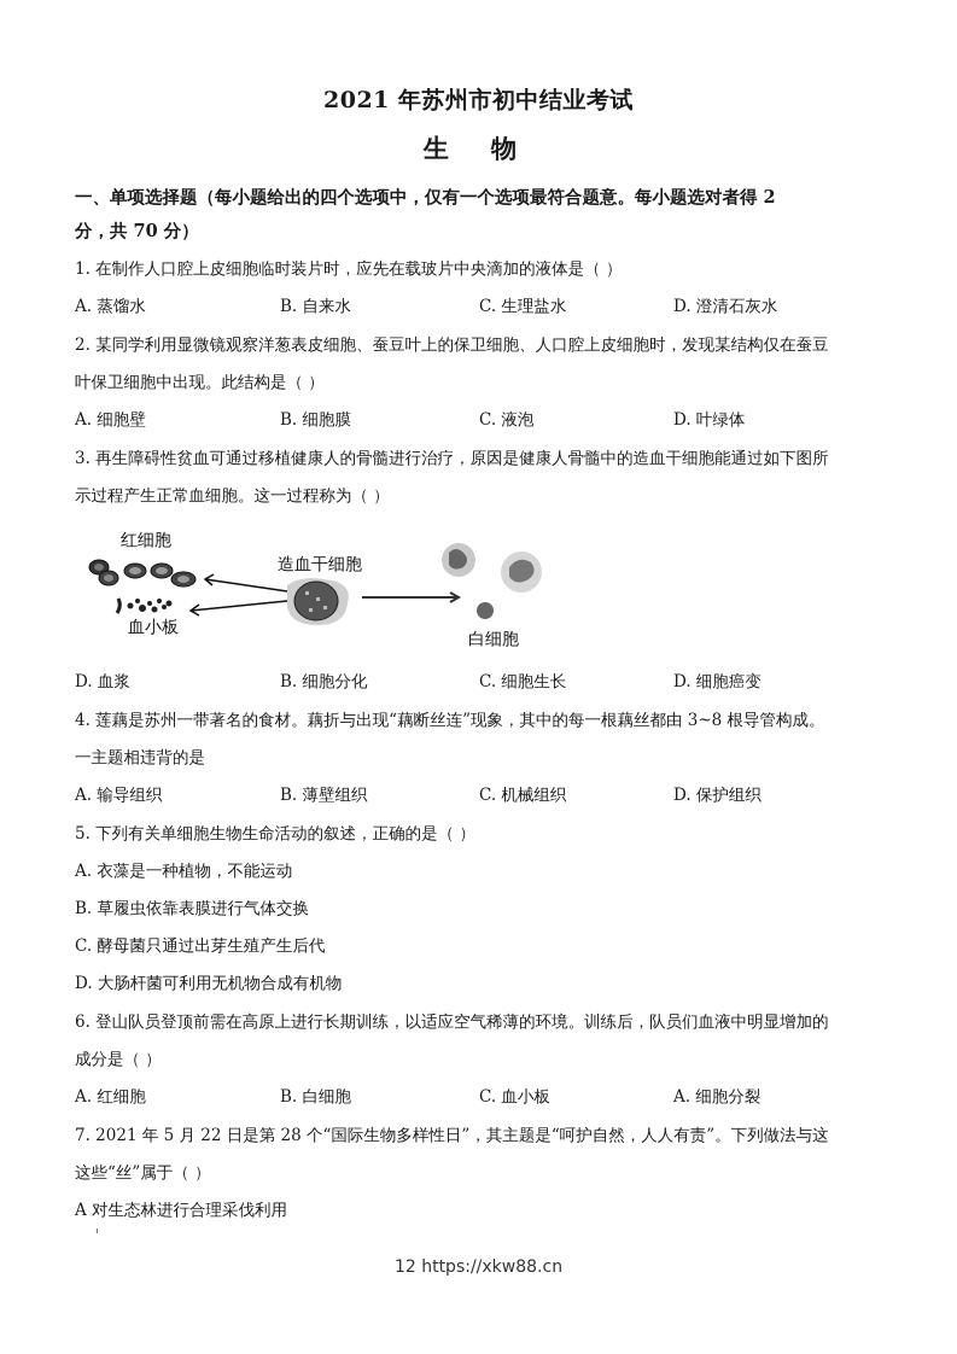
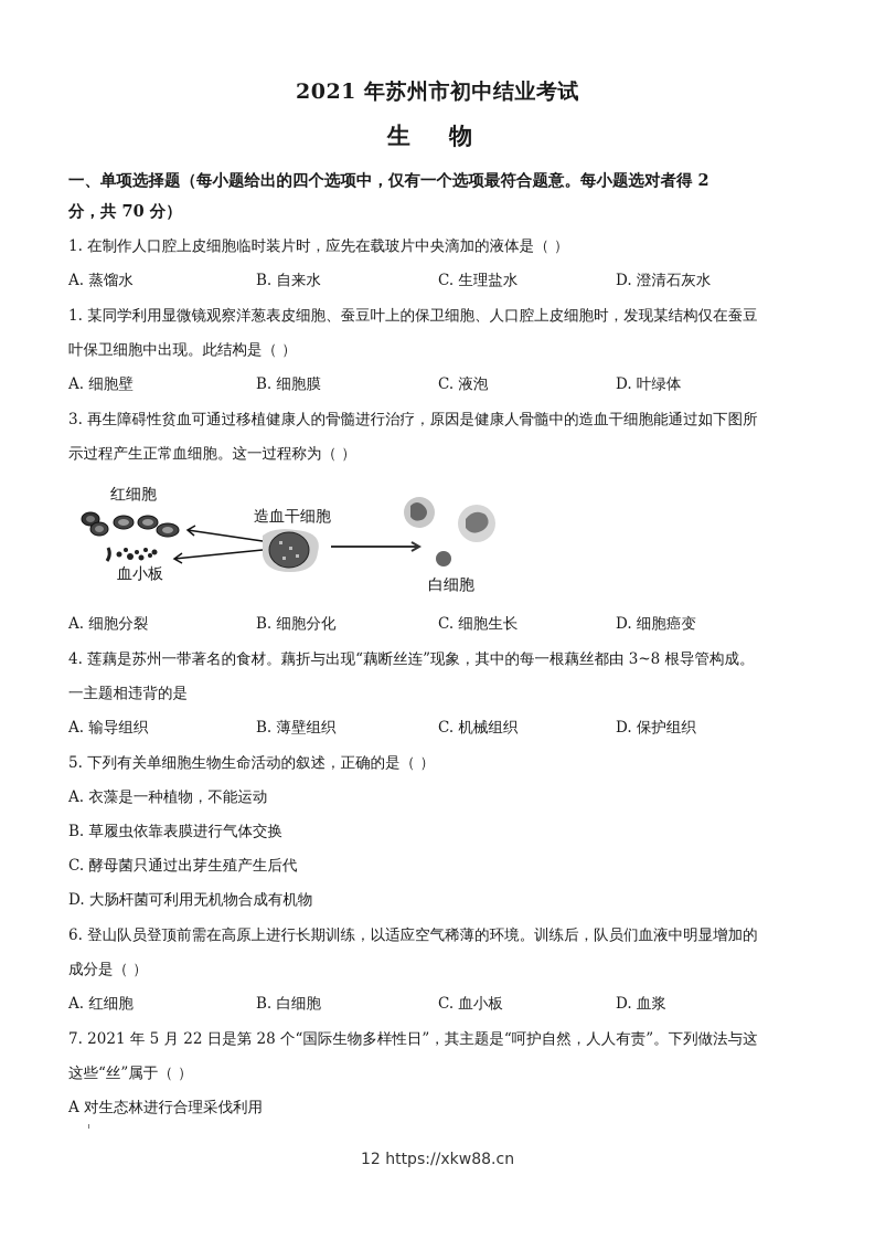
  2021 年苏州市初中结业考试
  生 物
  一、单项选择题（每小题给出的四个选项中，仅有一个选项最符合题意。每小题选对者得 2
  分，共 70 分）
  1. 在制作人口腔上皮细胞临时装片时，应先在载玻片中央滴加的液体是（ ）
  A. 蒸馏水
  B. 自来水
  C. 生理盐水
  D. 澄清石灰水
- 2. 某同学利用显微镜观察洋葱表皮细胞、蚕豆叶上的保卫细胞、人口腔上皮细胞时，发现某结构仅在蚕豆
+ 1. 某同学利用显微镜观察洋葱表皮细胞、蚕豆叶上的保卫细胞、人口腔上皮细胞时，发现某结构仅在蚕豆
  叶保卫细胞中出现。此结构是（ ）
  A. 细胞壁
  B. 细胞膜
  C. 液泡
  D. 叶绿体
  3. 再生障碍性贫血可通过移植健康人的骨髓进行治疗，原因是健康人骨髓中的造血干细胞能通过如下图所
  示过程产生正常血细胞。这一过程称为（ ）
  红细胞
  血小板
  造血干细胞
  白细胞
- D. 血浆
+ A. 细胞分裂
  B. 细胞分化
  C. 细胞生长
  D. 细胞癌变
  4. 莲藕是苏州一带著名的食材。藕折与出现“藕断丝连”现象，其中的每一根藕丝都由 3~8 根导管构成。
  一主题相违背的是
  A. 输导组织
  B. 薄壁组织
  C. 机械组织
  D. 保护组织
  5. 下列有关单细胞生物生命活动的叙述，正确的是（ ）
  A. 衣藻是一种植物，不能运动
  B. 草履虫依靠表膜进行气体交换
  C. 酵母菌只通过出芽生殖产生后代
  D. 大肠杆菌可利用无机物合成有机物
  6. 登山队员登顶前需在高原上进行长期训练，以适应空气稀薄的环境。训练后，队员们血液中明显增加的
  成分是（ ）
  A. 红细胞
  B. 白细胞
  C. 血小板
- A. 细胞分裂
+ D. 血浆
  7. 2021 年 5 月 22 日是第 28 个“国际生物多样性日”，其主题是“呵护自然，人人有责”。下列做法与这
  这些“丝”属于（ ）
  A 对生态林进行合理采伐利用
  12 https://xkw88.cn
